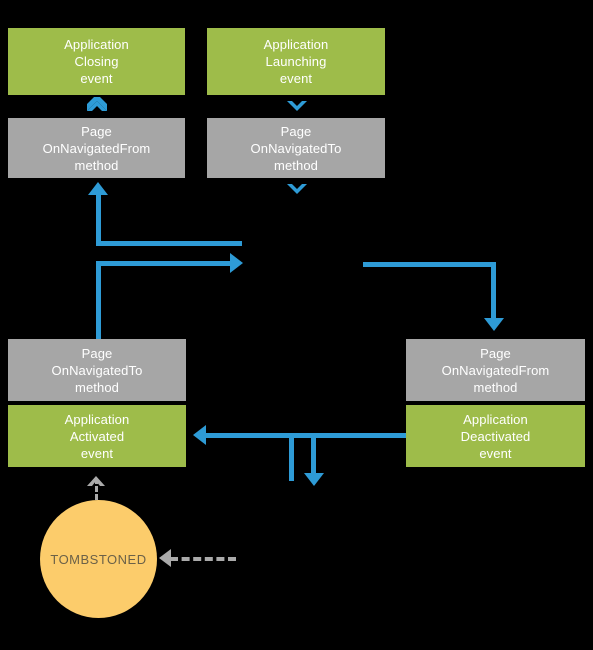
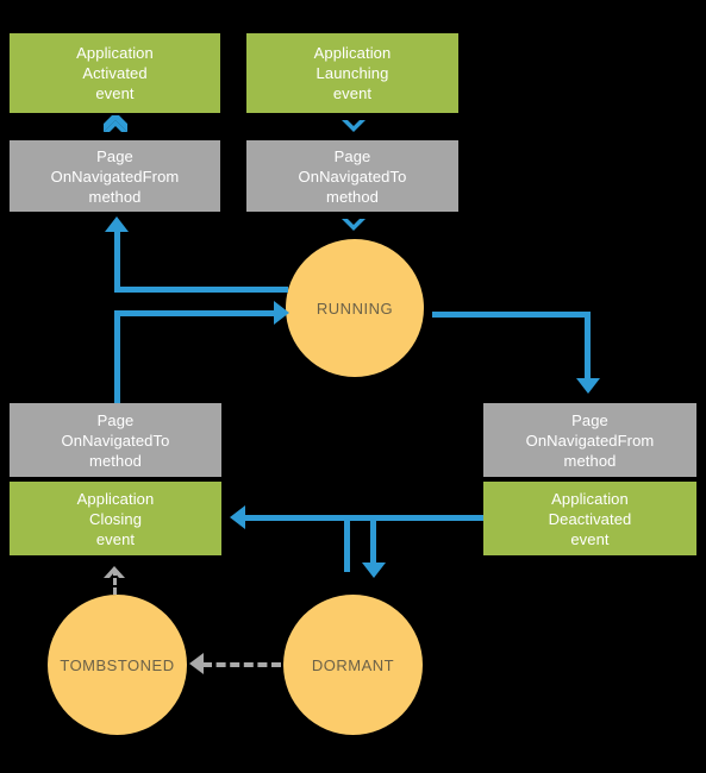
  Application
- Closing
+ Activated
  event
  Application
  Launching
  event
  Page
  OnNavigatedFrom
  method
  Page
  OnNavigatedTo
  method
+ RUNNING
  Page
  OnNavigatedTo
  method
  Application
- Activated
+ Closing
  event
  Page
  OnNavigatedFrom
  method
  Application
  Deactivated
  event
  TOMBSTONED
+ DORMANT
